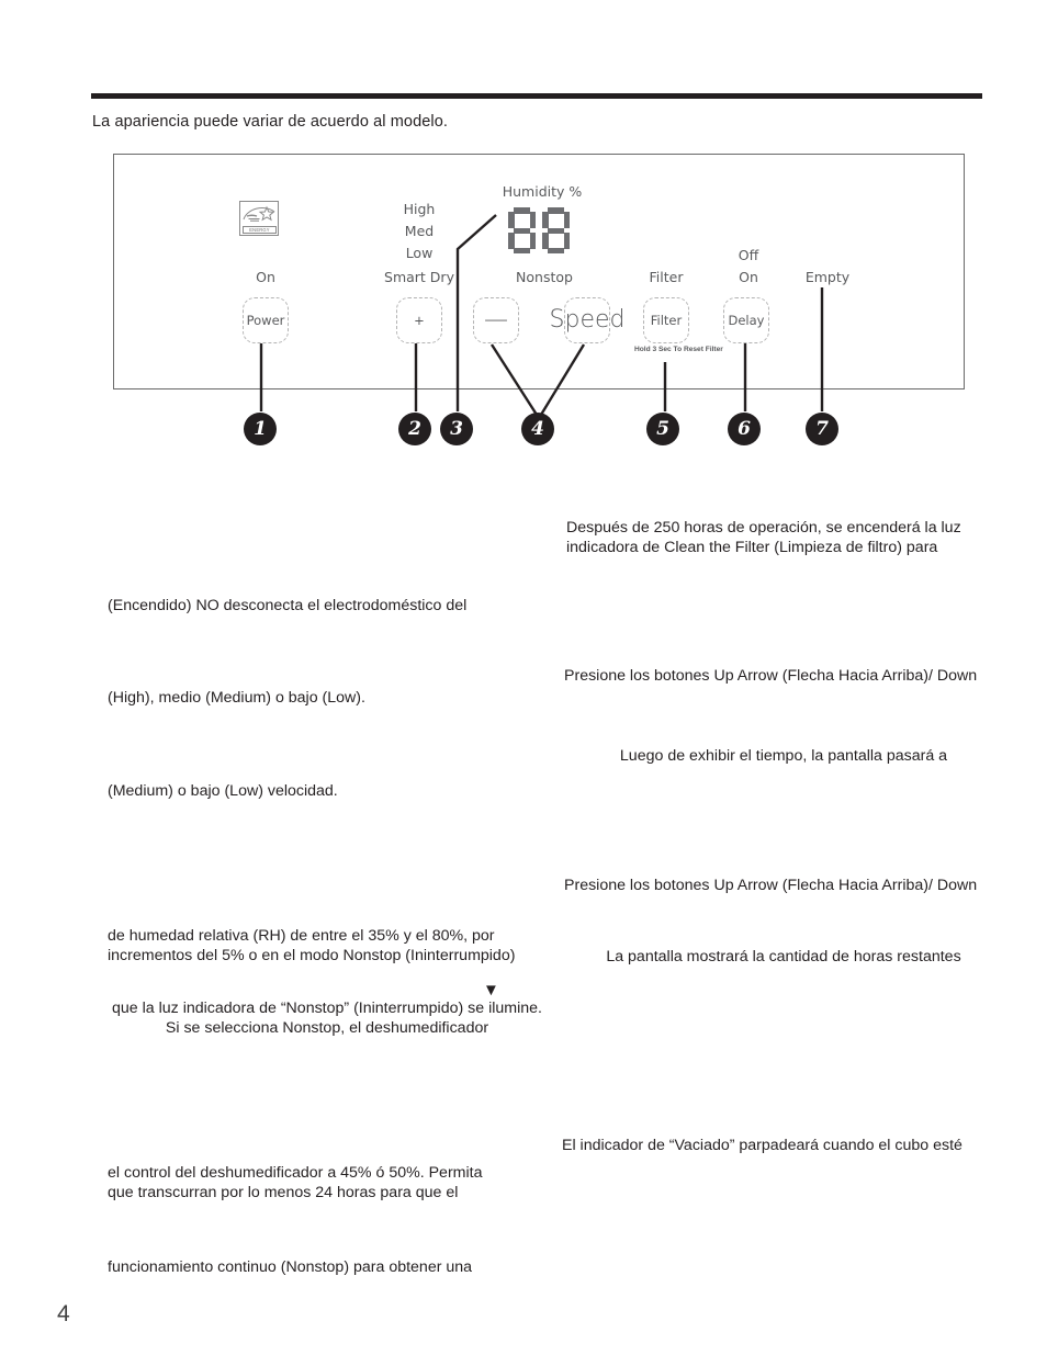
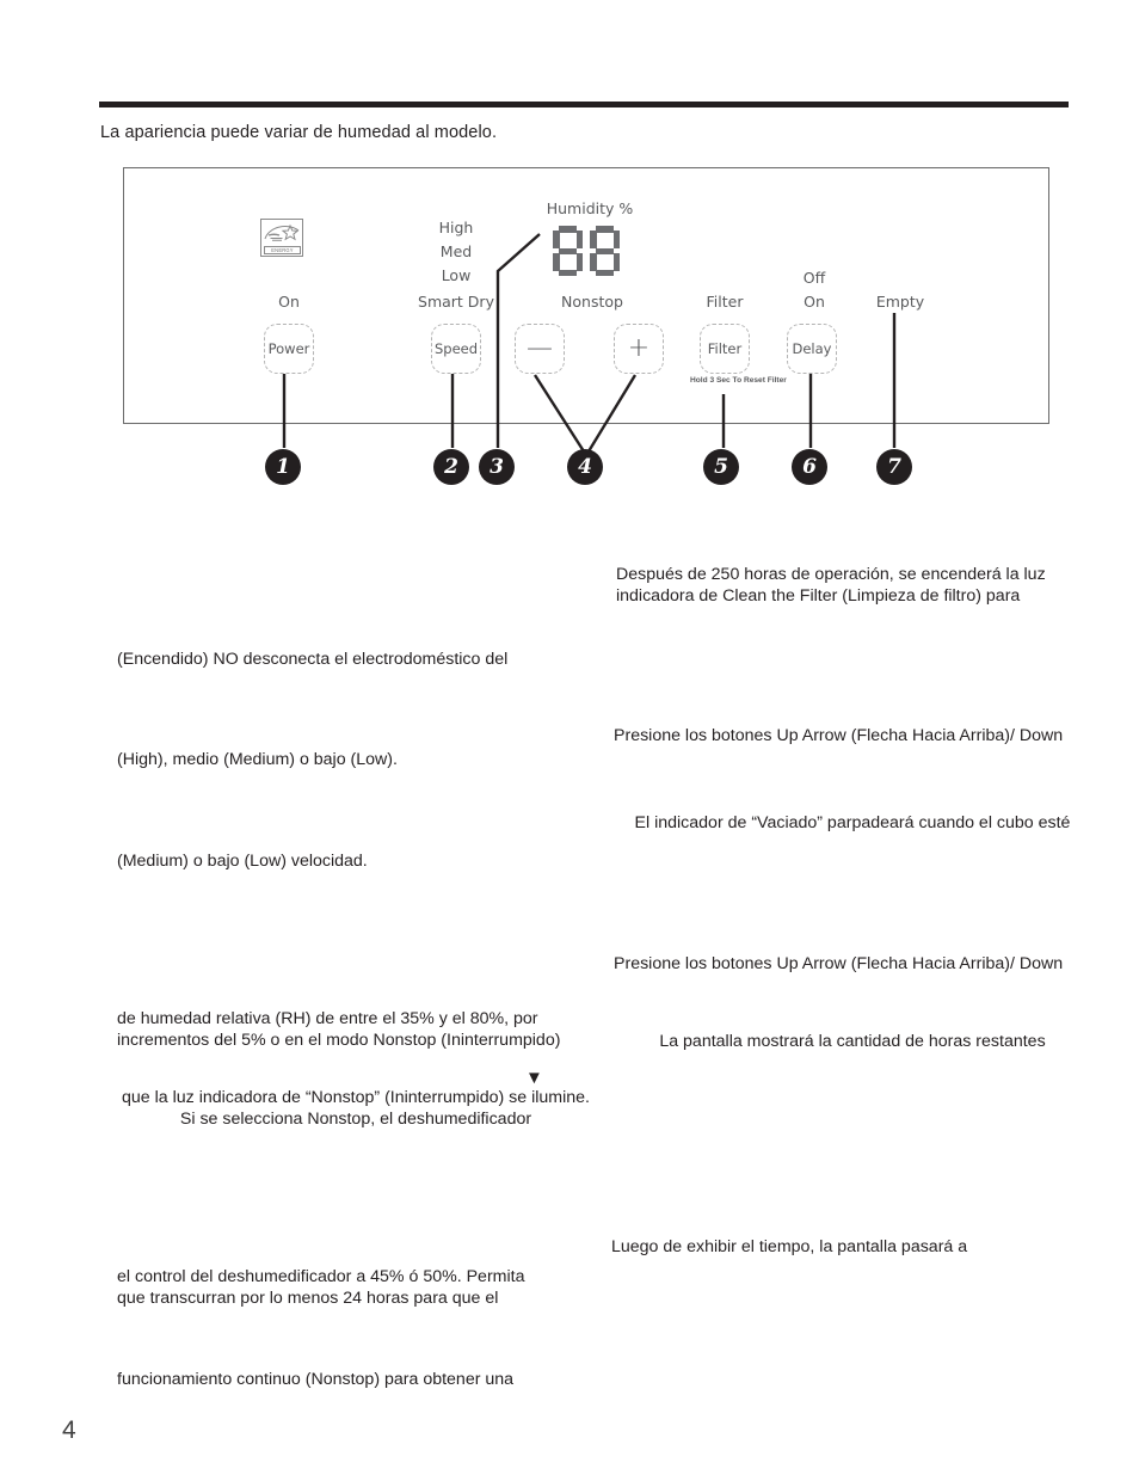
- La apariencia puede variar de acuerdo al modelo.
+ La apariencia puede variar de humedad al modelo.
  On
  High
  Med
  Low
  Smart Dry
  Humidity %
  Nonstop
  Filter
  Off
  On
  Empty
  Power
- +
+ Speed
  —
- Speed
+ +
  Filter
  Delay
  1
  2
  3
  4
  5
  6
  7
  Después de 250 horas de operación, se encenderá la luz
  indicadora de Clean the Filter (Limpieza de filtro) para
  Presione los botones Up Arrow (Flecha Hacia Arriba)/ Down
- Luego de exhibir el tiempo, la pantalla pasará a
+ El indicador de “Vaciado” parpadeará cuando el cubo esté
  Presione los botones Up Arrow (Flecha Hacia Arriba)/ Down
  La pantalla mostrará la cantidad de horas restantes
- El indicador de “Vaciado” parpadeará cuando el cubo esté
+ Luego de exhibir el tiempo, la pantalla pasará a
  (Encendido) NO desconecta el electrodoméstico del
  (High), medio (Medium) o bajo (Low).
  (Medium) o bajo (Low) velocidad.
  de humedad relativa (RH) de entre el 35% y el 80%, por
  incrementos del 5% o en el modo Nonstop (Ininterrumpido)
  ▼
  que la luz indicadora de “Nonstop” (Ininterrumpido) se ilumine.
  Si se selecciona Nonstop, el deshumedificador
  el control del deshumedificador a 45% ó 50%. Permita
  que transcurran por lo menos 24 horas para que el
  funcionamiento continuo (Nonstop) para obtener una
  4
